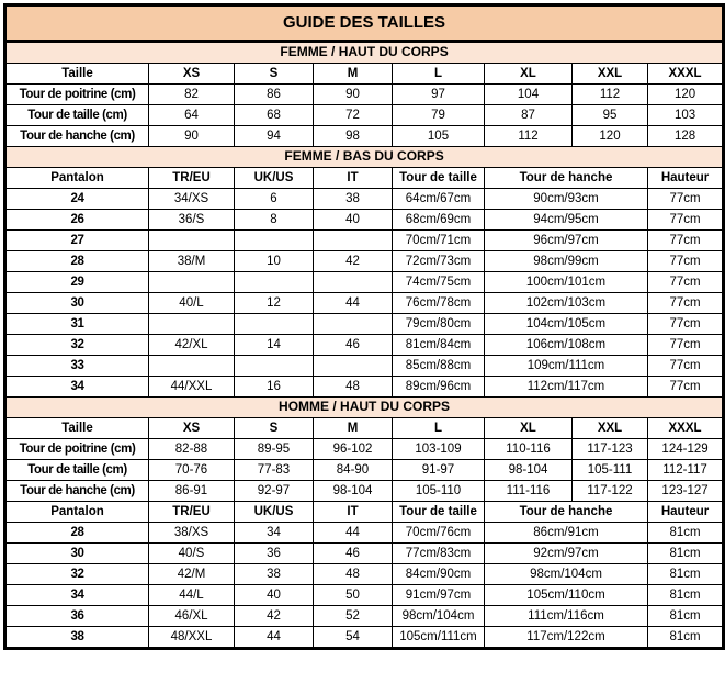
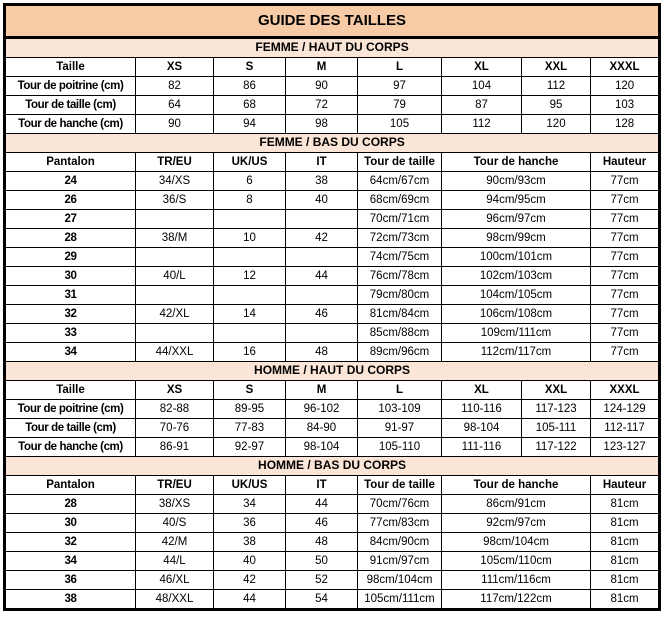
  GUIDE DES TAILLES
  FEMME / HAUT DU CORPS
  Taille	XS	S	M	L	XL	XXL	XXXL
  Tour de poitrine (cm)	82	86	90	97	104	112	120
  Tour de taille (cm)	64	68	72	79	87	95	103
  Tour de hanche (cm)	90	94	98	105	112	120	128
  FEMME / BAS DU CORPS
  Pantalon	TR/EU	UK/US	IT	Tour de taille	Tour de hanche	Hauteur
  24	34/XS	6	38	64cm/67cm	90cm/93cm	77cm
  26	36/S	8	40	68cm/69cm	94cm/95cm	77cm
  27				70cm/71cm	96cm/97cm	77cm
  28	38/M	10	42	72cm/73cm	98cm/99cm	77cm
  29				74cm/75cm	100cm/101cm	77cm
  30	40/L	12	44	76cm/78cm	102cm/103cm	77cm
  31				79cm/80cm	104cm/105cm	77cm
  32	42/XL	14	46	81cm/84cm	106cm/108cm	77cm
  33				85cm/88cm	109cm/111cm	77cm
  34	44/XXL	16	48	89cm/96cm	112cm/117cm	77cm
  HOMME / HAUT DU CORPS
  Taille	XS	S	M	L	XL	XXL	XXXL
  Tour de poitrine (cm)	82-88	89-95	96-102	103-109	110-116	117-123	124-129
  Tour de taille (cm)	70-76	77-83	84-90	91-97	98-104	105-111	112-117
  Tour de hanche (cm)	86-91	92-97	98-104	105-110	111-116	117-122	123-127
+ HOMME / BAS DU CORPS
  Pantalon	TR/EU	UK/US	IT	Tour de taille	Tour de hanche	Hauteur
  28	38/XS	34	44	70cm/76cm	86cm/91cm	81cm
  30	40/S	36	46	77cm/83cm	92cm/97cm	81cm
  32	42/M	38	48	84cm/90cm	98cm/104cm	81cm
  34	44/L	40	50	91cm/97cm	105cm/110cm	81cm
  36	46/XL	42	52	98cm/104cm	111cm/116cm	81cm
  38	48/XXL	44	54	105cm/111cm	117cm/122cm	81cm
